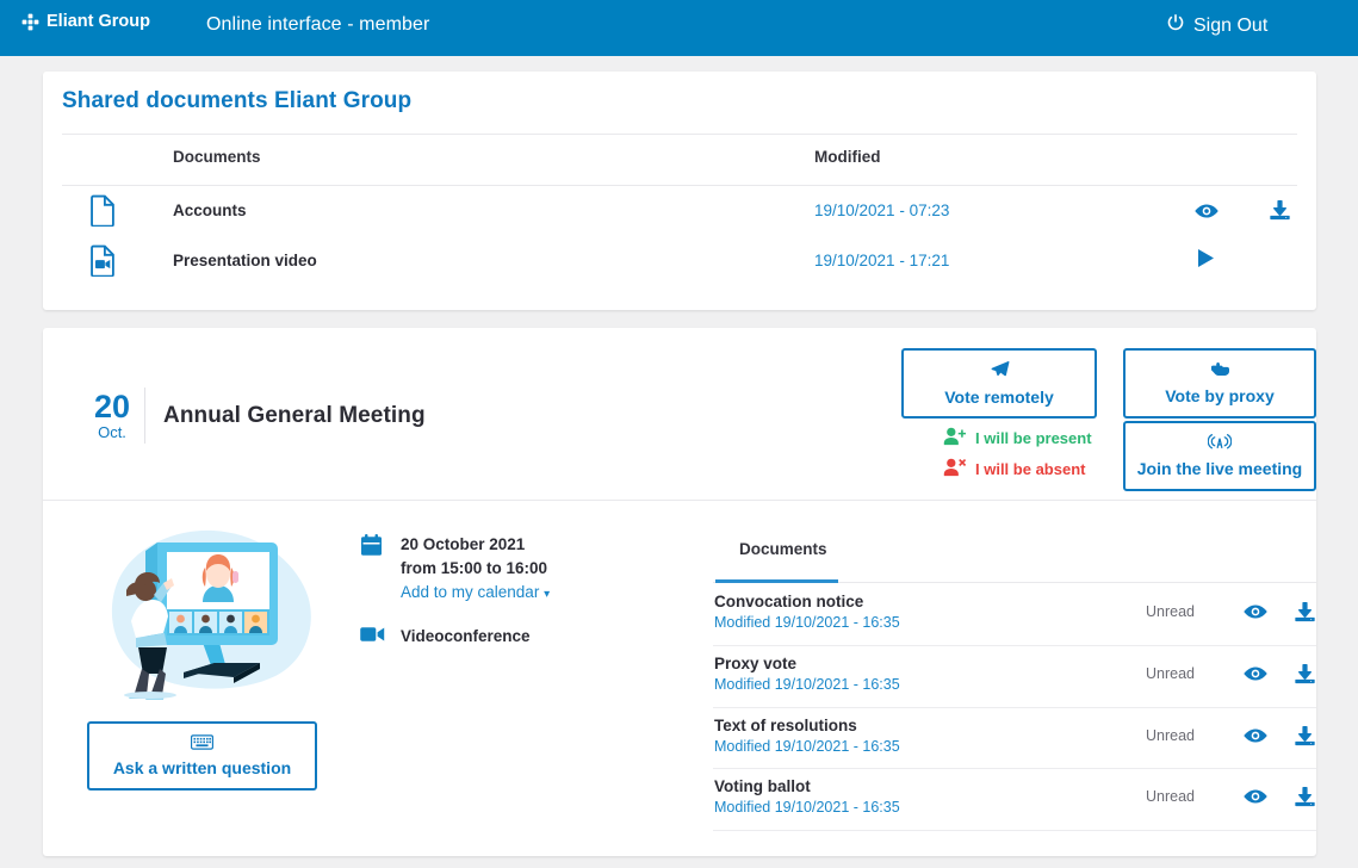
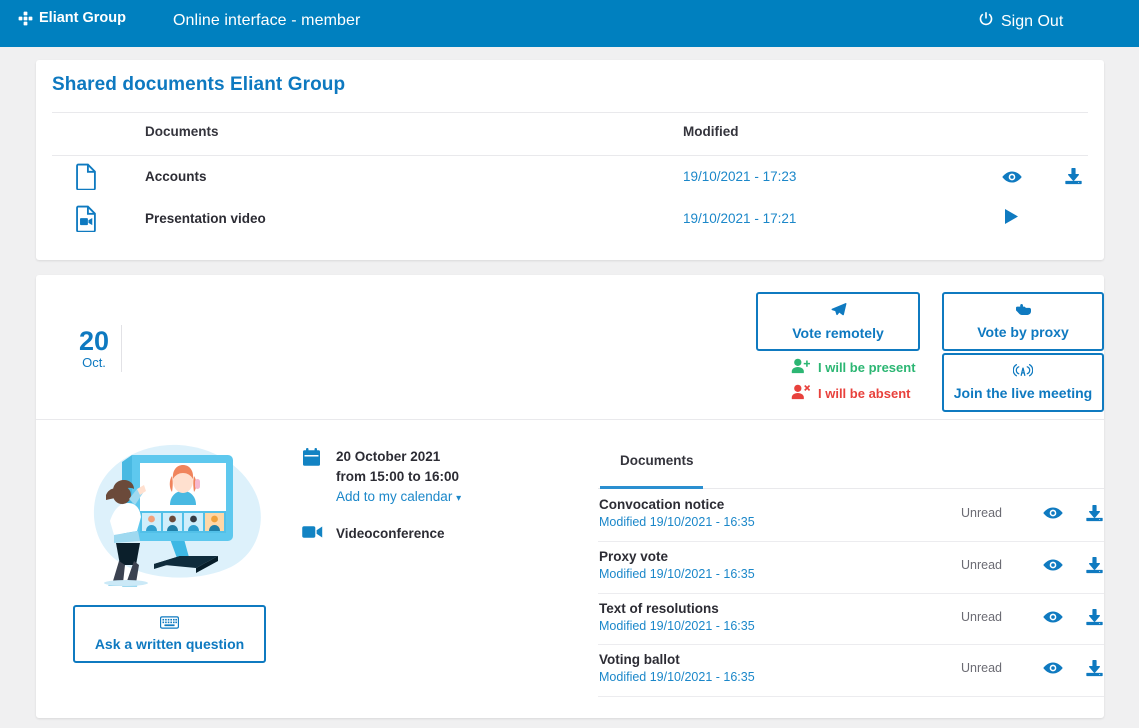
  Eliant Group
  Online interface - member
  Sign Out
  Shared documents Eliant Group
  Documents
  Modified
  Accounts
- 19/10/2021 - 07:23
+ 19/10/2021 - 17:23
  Presentation video
  19/10/2021 - 17:21
  20
  Oct.
- Annual General Meeting
  Vote remotely
  Vote by proxy
  Join the live meeting
  I will be present
  I will be absent
  Ask a written question
  20 October 2021
  from 15:00 to 16:00
  Add to my calendar ▾
  Videoconference
  Documents
  Convocation notice
  Modified 19/10/2021 - 16:35
  Unread
  Proxy vote
  Modified 19/10/2021 - 16:35
  Unread
  Text of resolutions
  Modified 19/10/2021 - 16:35
  Unread
  Voting ballot
  Modified 19/10/2021 - 16:35
  Unread
